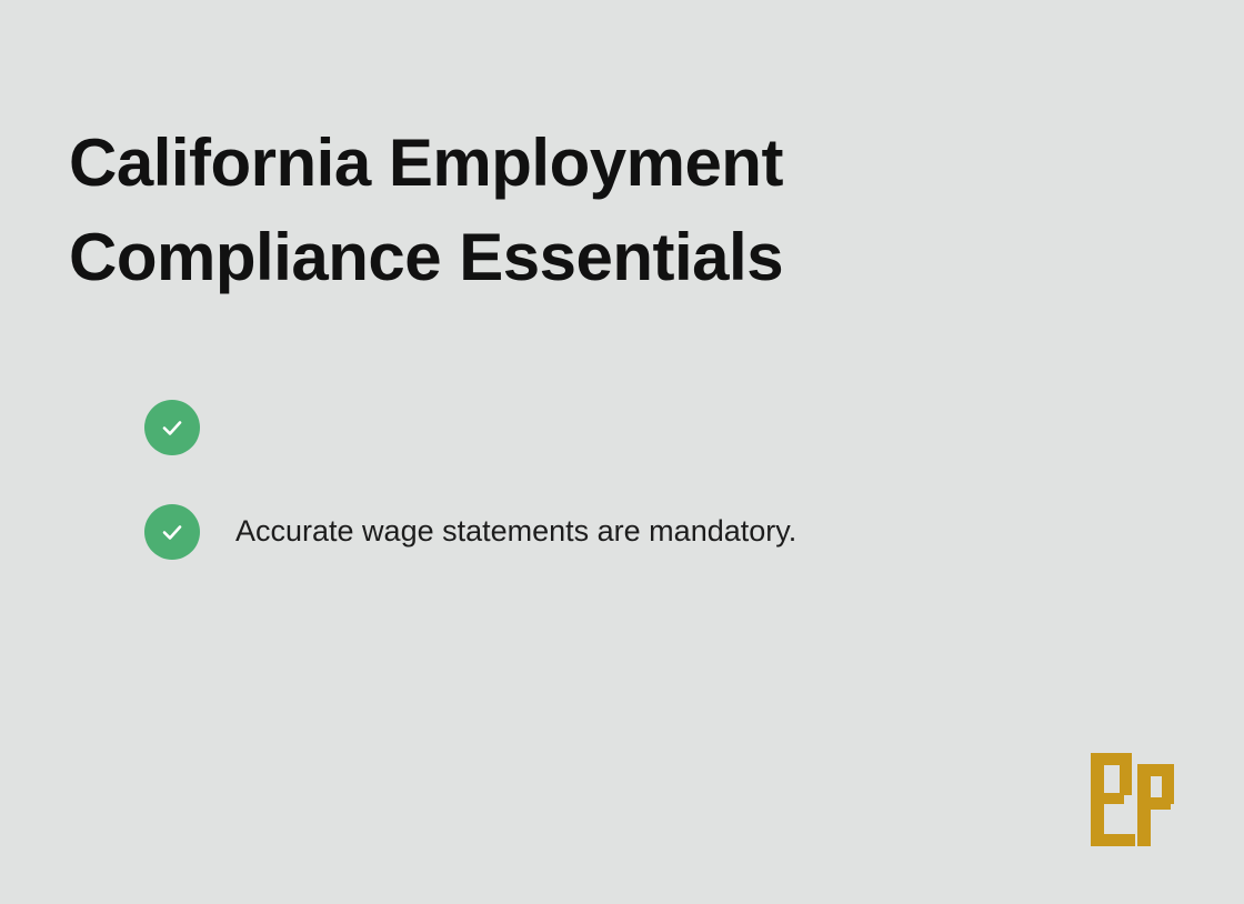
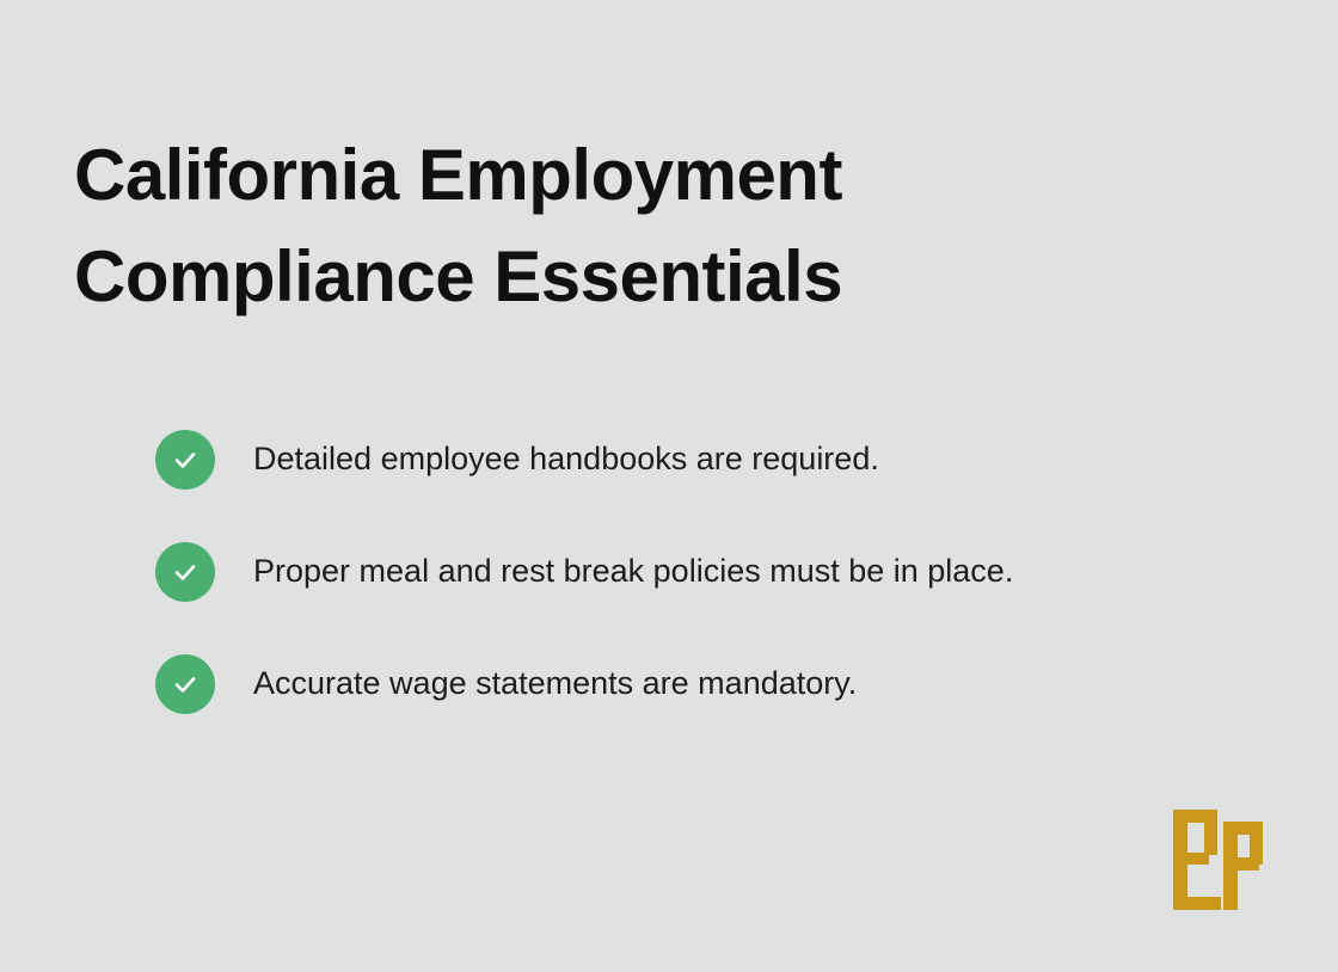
  California Employment
  Compliance Essentials
+ Detailed employee handbooks are required.
+ Proper meal and rest break policies must be in place.
  Accurate wage statements are mandatory.
